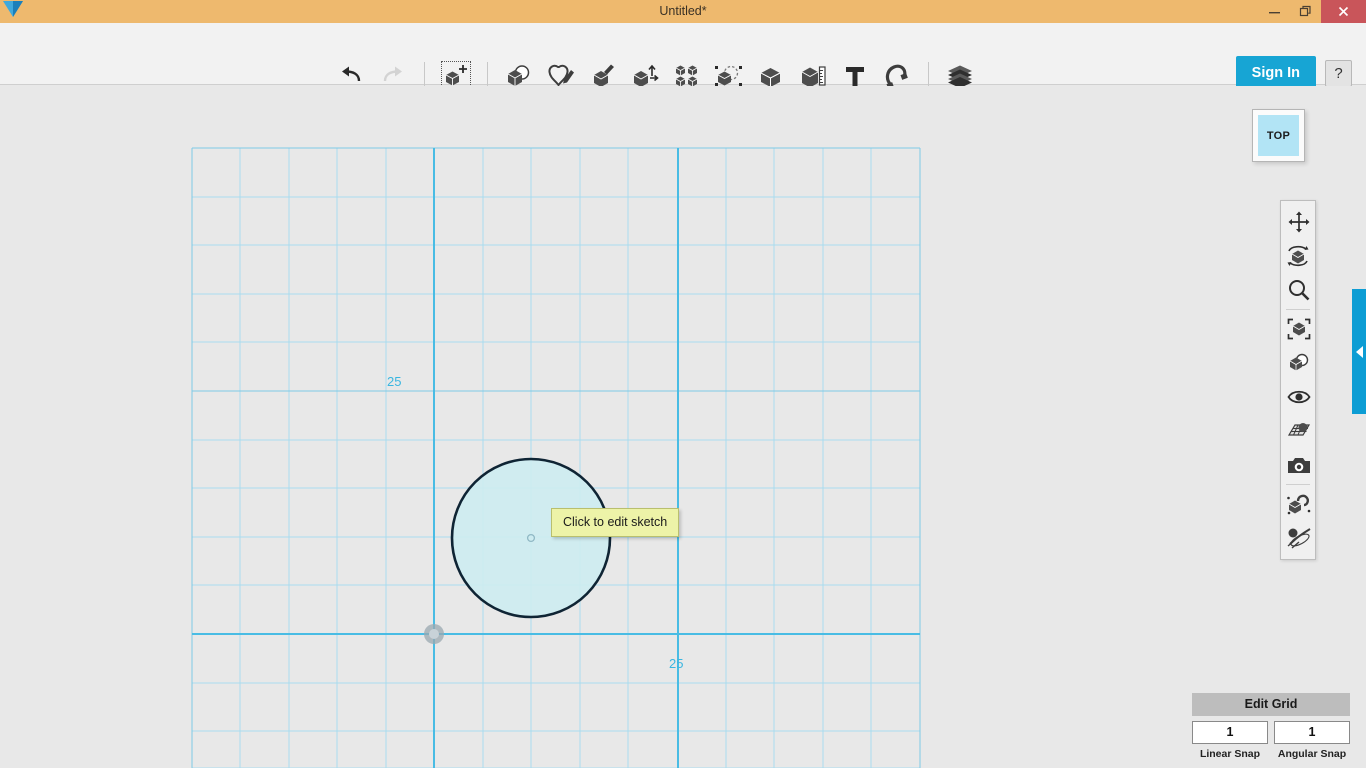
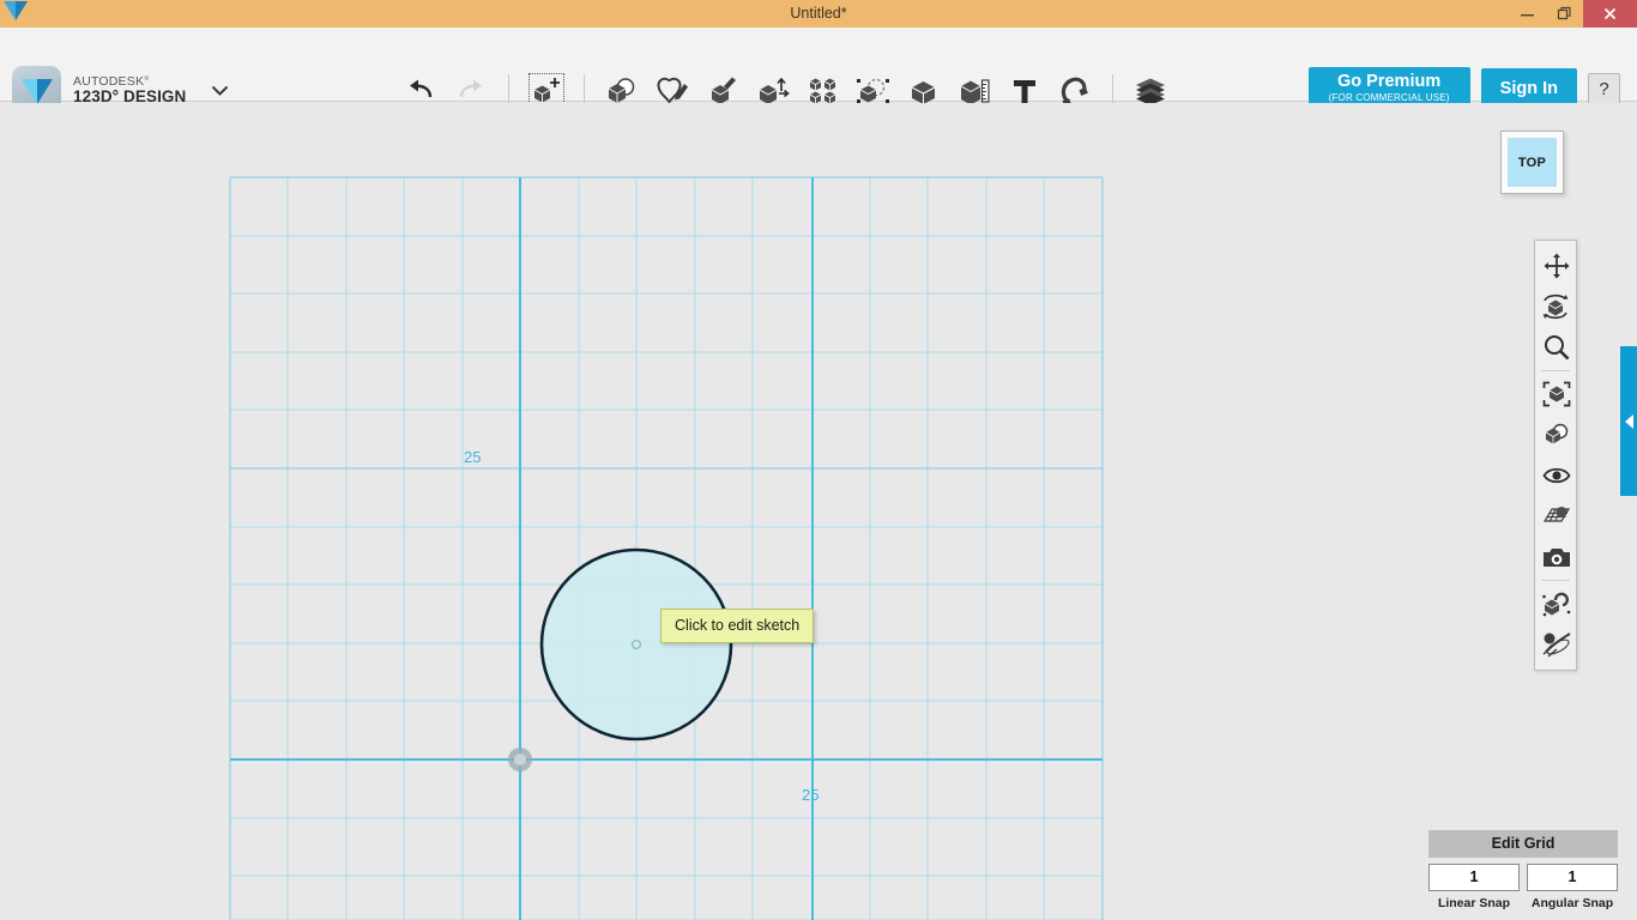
  Untitled*
+ AUTODESK°
+ 123D° DESIGN
+ Go Premium
+ (FOR COMMERCIAL USE)
  Sign In
  ?
  25
  25
  Click to edit sketch
  TOP
  Edit Grid
  1
  Linear Snap
  1
  Angular Snap
